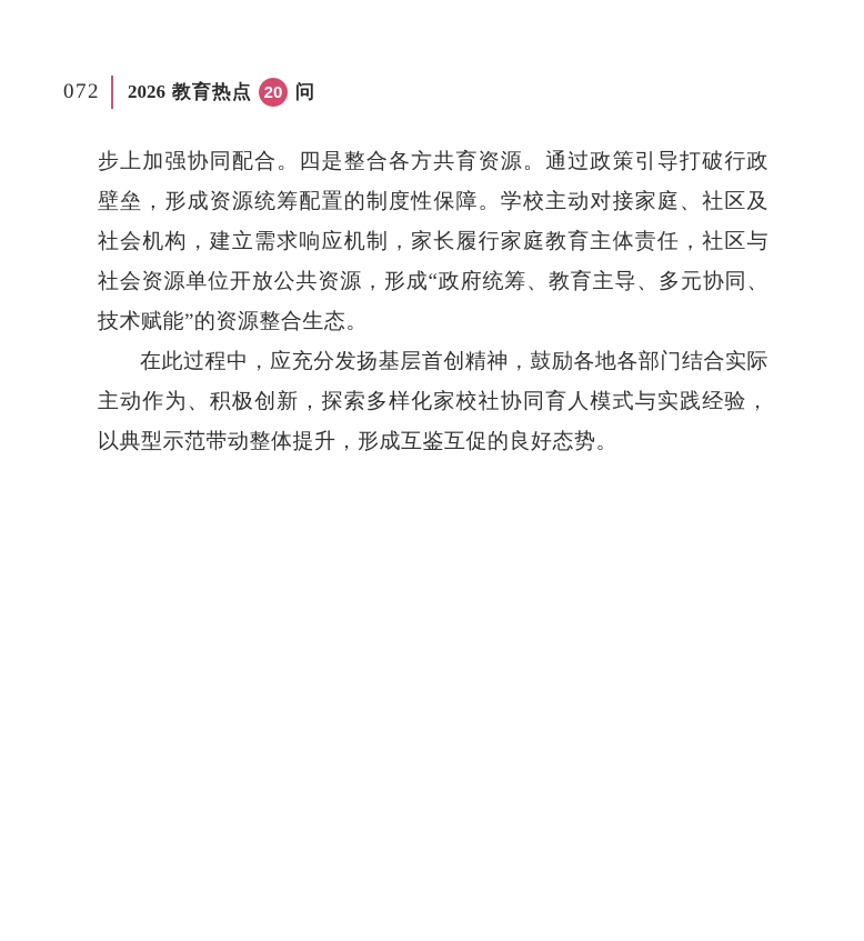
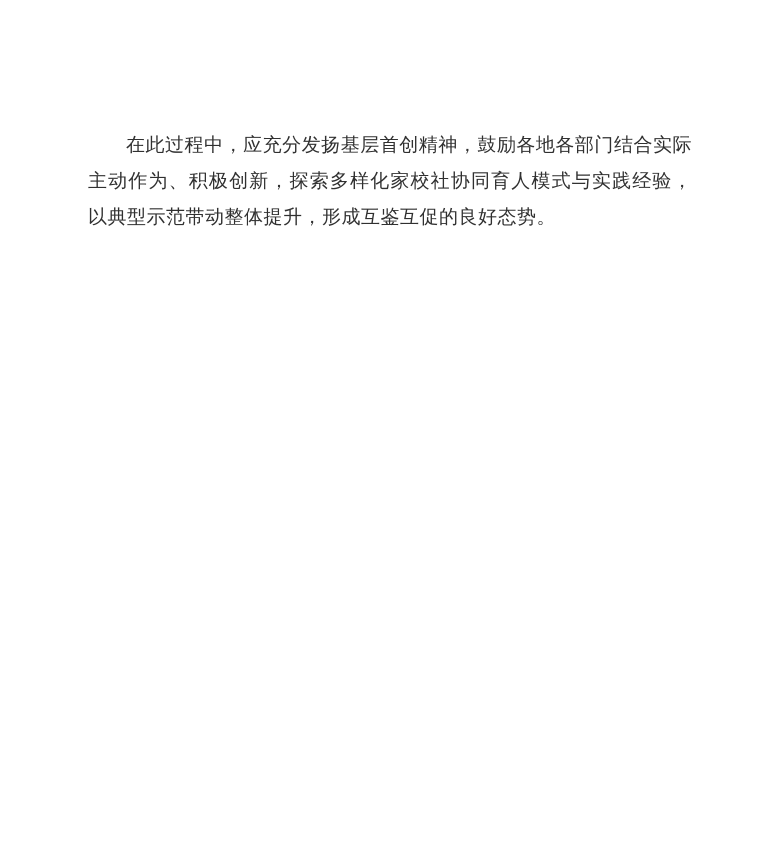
- 072
- 2026
- 教育热点
- 20
- 问
- 步上加强协同配合。四是整合各方共育资源。通过政策引导打破行政壁垒，形成资源统筹配置的制度性保障。学校主动对接家庭、社区及社会机构，建立需求响应机制，家长履行家庭教育主体责任，社区与社会资源单位开放公共资源，形成“政府统筹、教育主导、多元协同、技术赋能”的资源整合生态。
  在此过程中，应充分发扬基层首创精神，鼓励各地各部门结合实际主动作为、积极创新，探索多样化家校社协同育人模式与实践经验，以典型示范带动整体提升，形成互鉴互促的良好态势。
